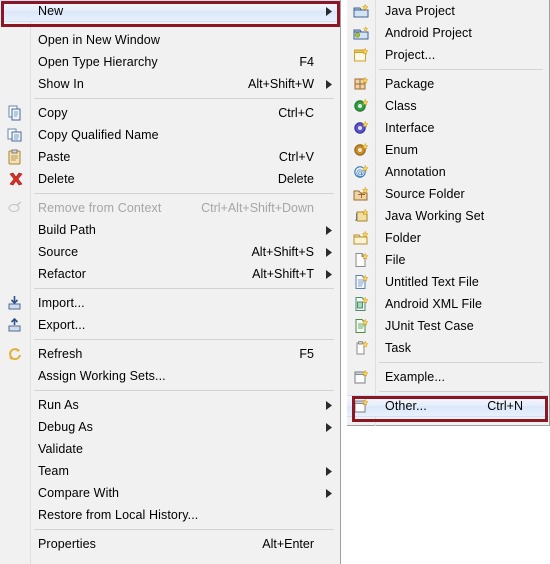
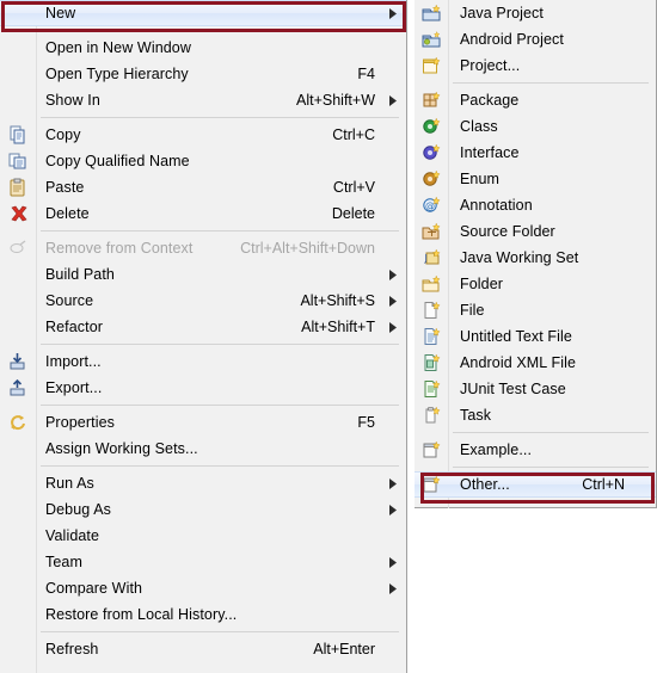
  New
  Open in New Window
  Open Type Hierarchy
  F4
  Show In
  Alt+Shift+W
  Copy
  Ctrl+C
  Copy Qualified Name
  Paste
  Ctrl+V
  Delete
  Delete
  Remove from Context
  Ctrl+Alt+Shift+Down
  Build Path
  Source
  Alt+Shift+S
  Refactor
  Alt+Shift+T
  Import...
  Export...
- Refresh
+ Properties
  F5
  Assign Working Sets...
  Run As
  Debug As
  Validate
  Team
  Compare With
  Restore from Local History...
- Properties
+ Refresh
  Alt+Enter
  Java Project
  Android Project
  Project...
  Package
  Class
  Interface
  Enum
  @
  Annotation
  Source Folder
  J
  Java Working Set
  Folder
  File
  Untitled Text File
  Android XML File
  JUnit Test Case
  Task
  Example...
  Other...
  Ctrl+N
